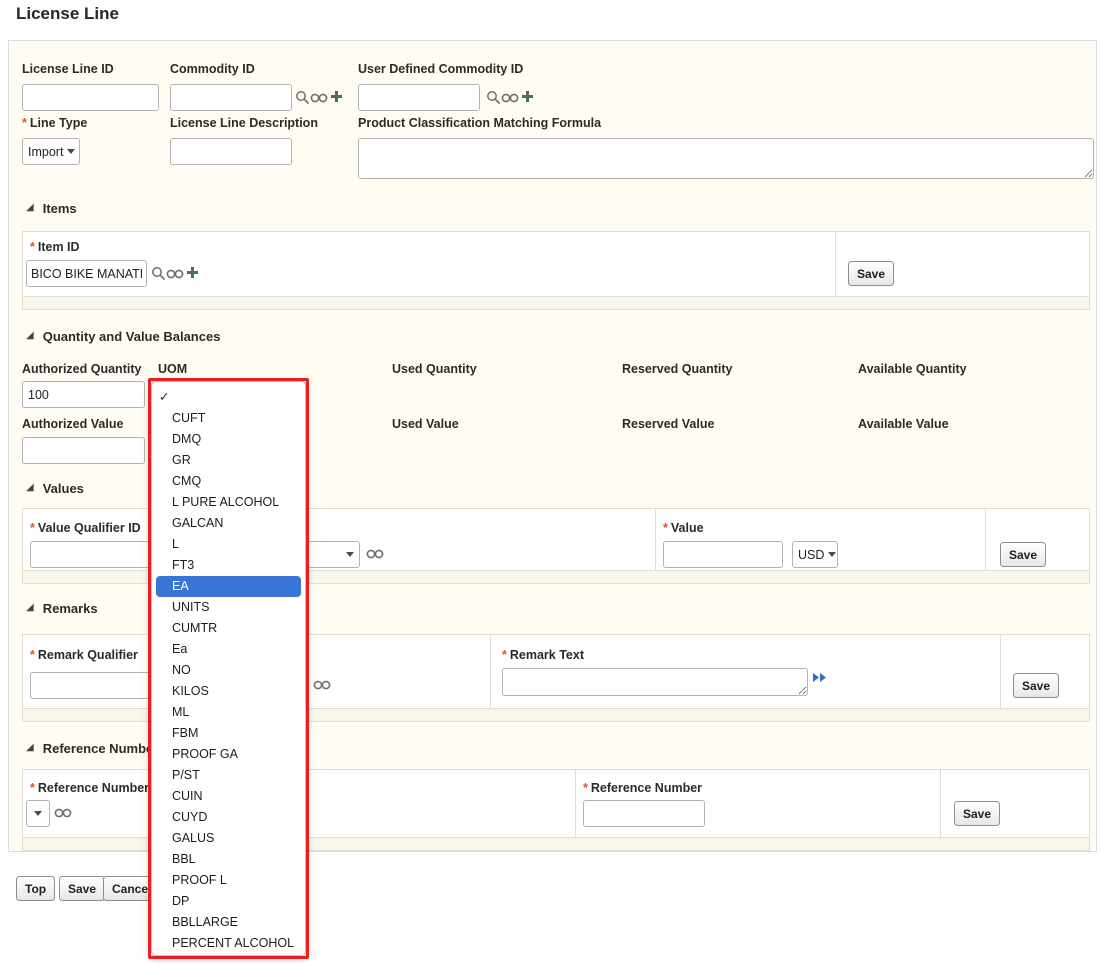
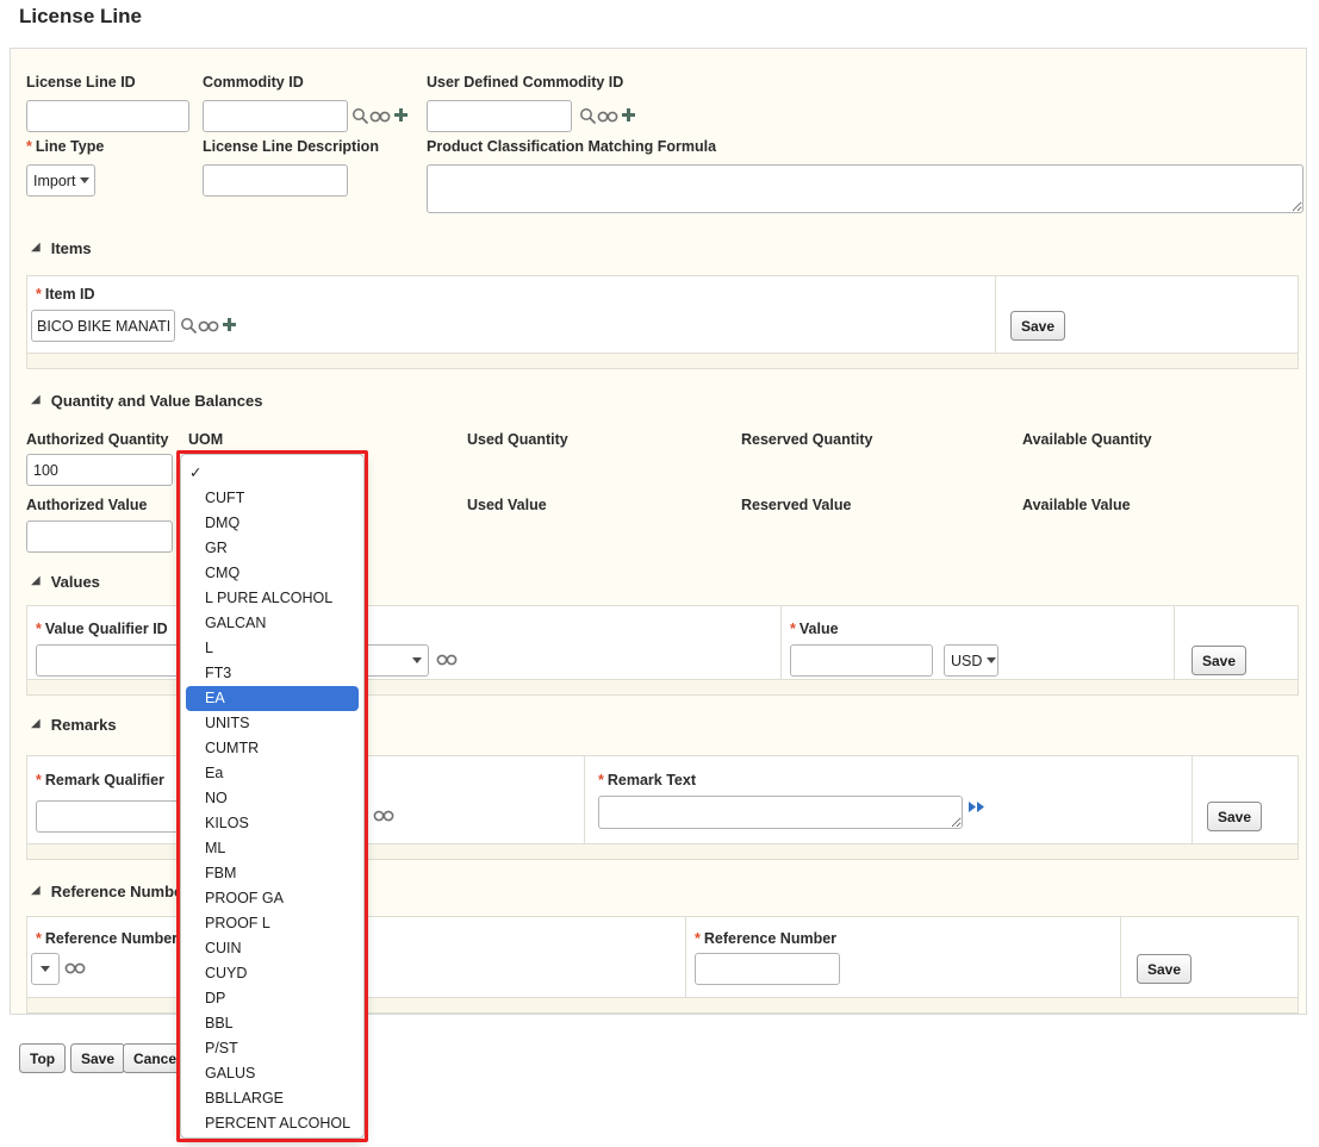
  License Line
  License Line ID
  Commodity ID
  User Defined Commodity ID
  *
  Line Type
  Import
  License Line Description
  Product Classification Matching Formula
  ◢
  Items
  *
  Item ID
  BICO BIKE MANAT
  Save
  ◢
  Quantity and Value Balances
  Authorized Quantity
  UOM
  Used Quantity
  Reserved Quantity
  Available Quantity
  100
  Authorized Value
  Used Value
  Reserved Value
  Available Value
  ◢
  Values
  *
  Value Qualifier ID
  *
  Value
  USD
  Save
  ◢
  Remarks
  *
  Remark Qualifier
  *
  Remark Text
  Save
  ◢
  Reference Numbe
  *
  *
  Reference Number
  Save
  Top
  Save
  Cancel
  ✓
  CUFT
  DMQ
  GR
  CMQ
  L PURE ALCOHOL
  GALCAN
  L
  FT3
  EA
  UNITS
  CUMTR
  Ea
  NO
  KILOS
  ML
  FBM
  PROOF GA
- P/ST
+ PROOF L
  CUIN
  CUYD
- GALUS
+ DP
  BBL
- PROOF L
+ P/ST
- DP
+ GALUS
  BBLLARGE
  PERCENT ALCOHOL
